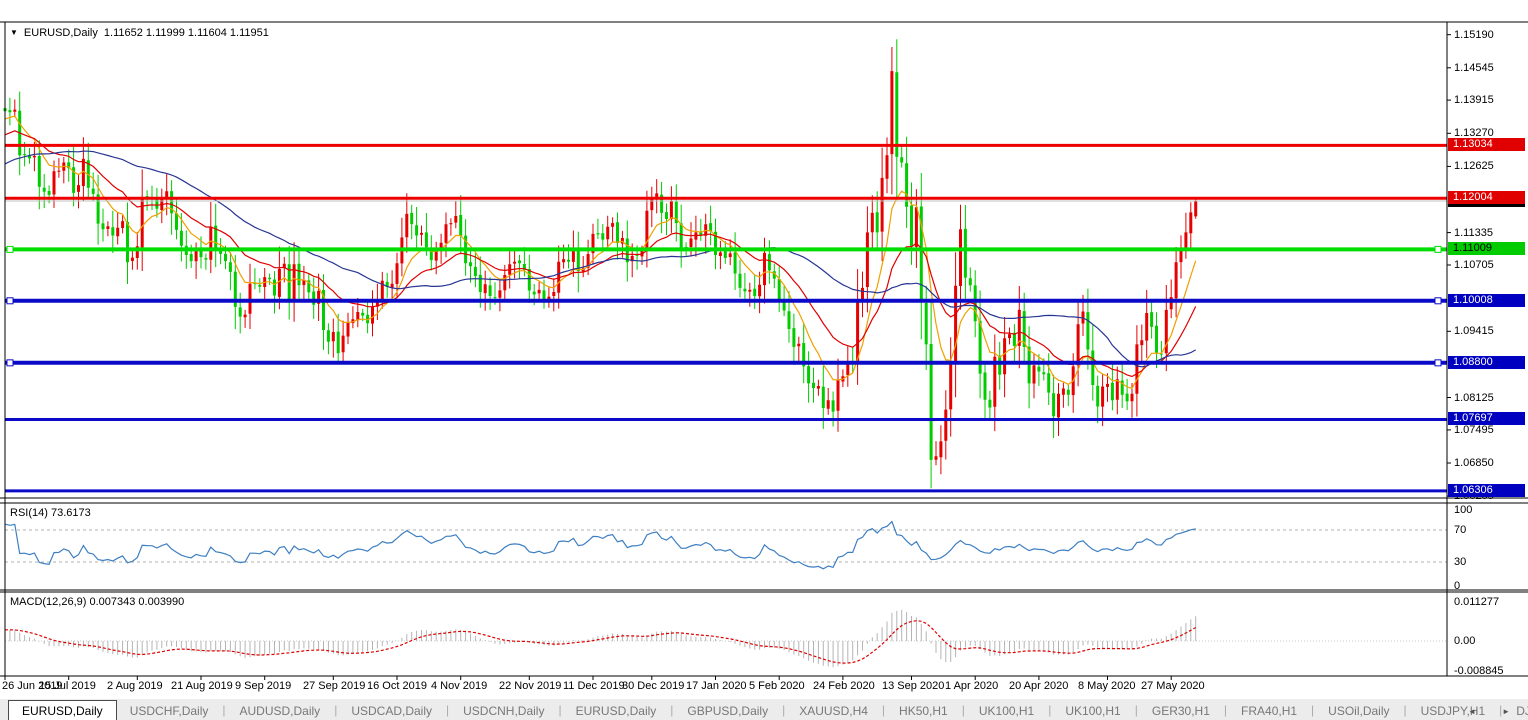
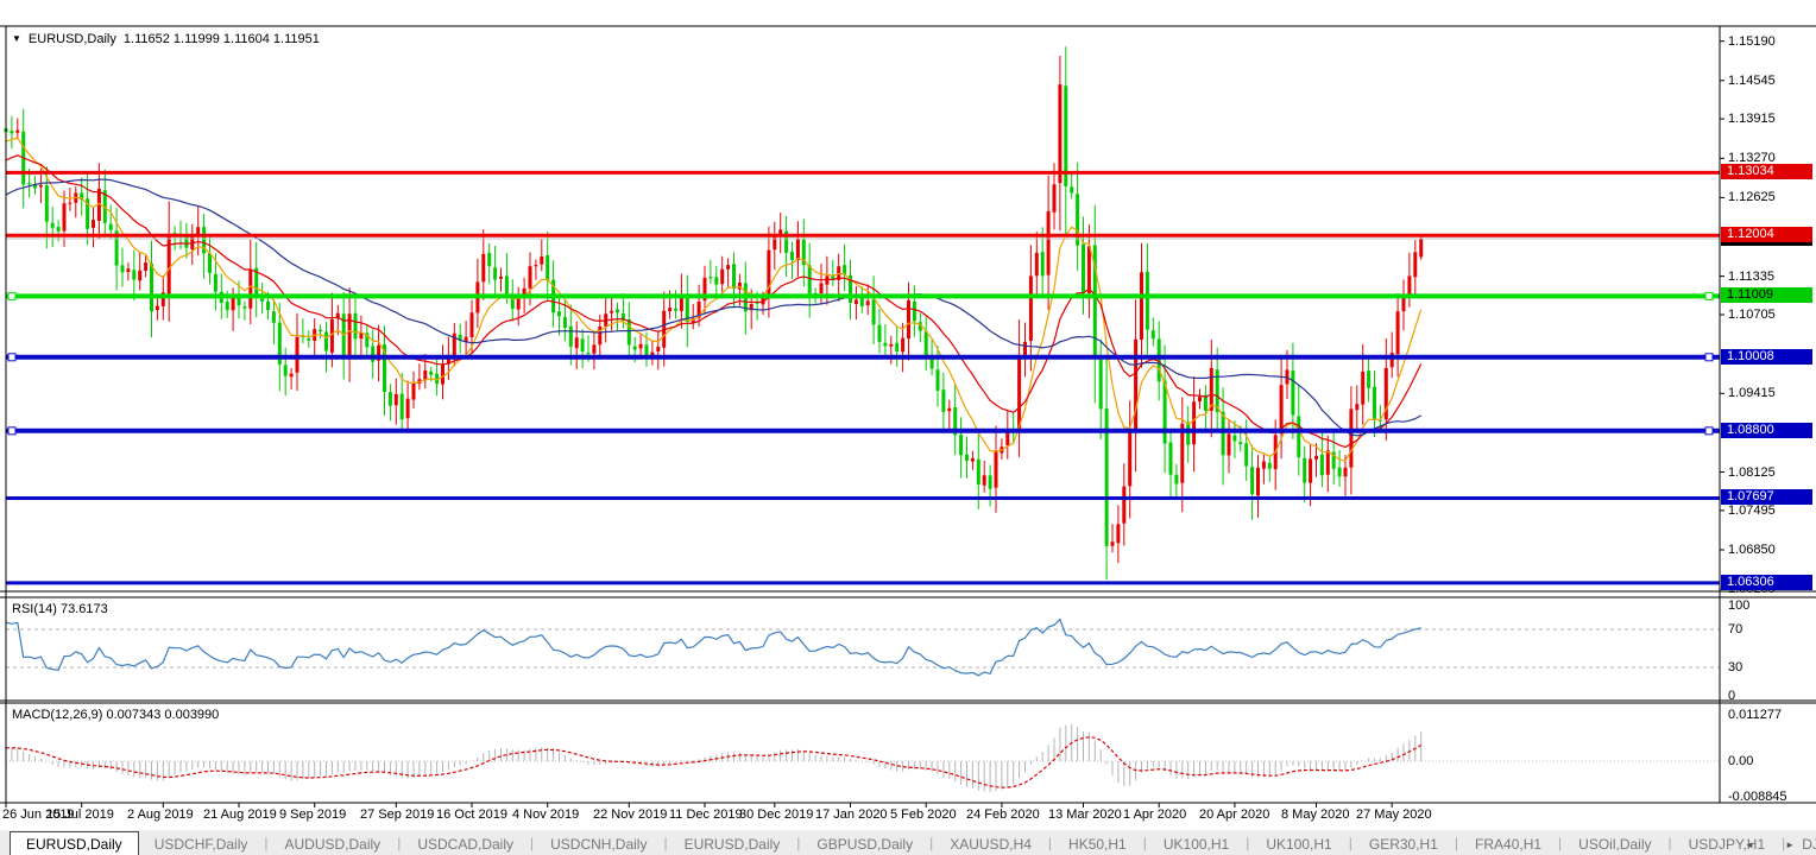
  ▼
  EURUSD,Daily
  1.11652 1.11999 1.11604 1.11951
  RSI(14) 73.6173
  MACD(12,26,9) 0.007343 0.003990
  1.15190
  1.14545
  1.13915
  1.13270
  1.12625
  1.11335
  1.10705
  1.09415
  1.08125
  1.07495
  1.06850
  1.13034
  1.12004
  1.11009
  1.10008
  1.08800
  1.07697
  1.06306
  100
  70
  30
  0
  0.011277
  0.00
  -0.008845
  26 Jun 2019
  15 Jul 2019
  2 Aug 2019
  21 Aug 2019
  9 Sep 2019
  27 Sep 2019
  16 Oct 2019
  4 Nov 2019
  22 Nov 2019
  11 Dec 2019
  30 Dec 2019
  17 Jan 2020
  5 Feb 2020
  24 Feb 2020
- 13 Sep 2020
+ 13 Mar 2020
  1 Apr 2020
  20 Apr 2020
  8 May 2020
  27 May 2020
  EURUSD,Daily
  USDCHF,Daily
  |
  AUDUSD,Daily
  |
  USDCAD,Daily
  |
  USDCNH,Daily
  |
  EURUSD,Daily
  |
  GBPUSD,Daily
  |
  XAUUSD,H4
  |
  HK50,H1
  |
  UK100,H1
  |
  UK100,H1
  |
  GER30,H1
  |
  FRA40,H1
  |
  USOil,Daily
  |
  USDJPY,H1
  |
  ◄ ►
